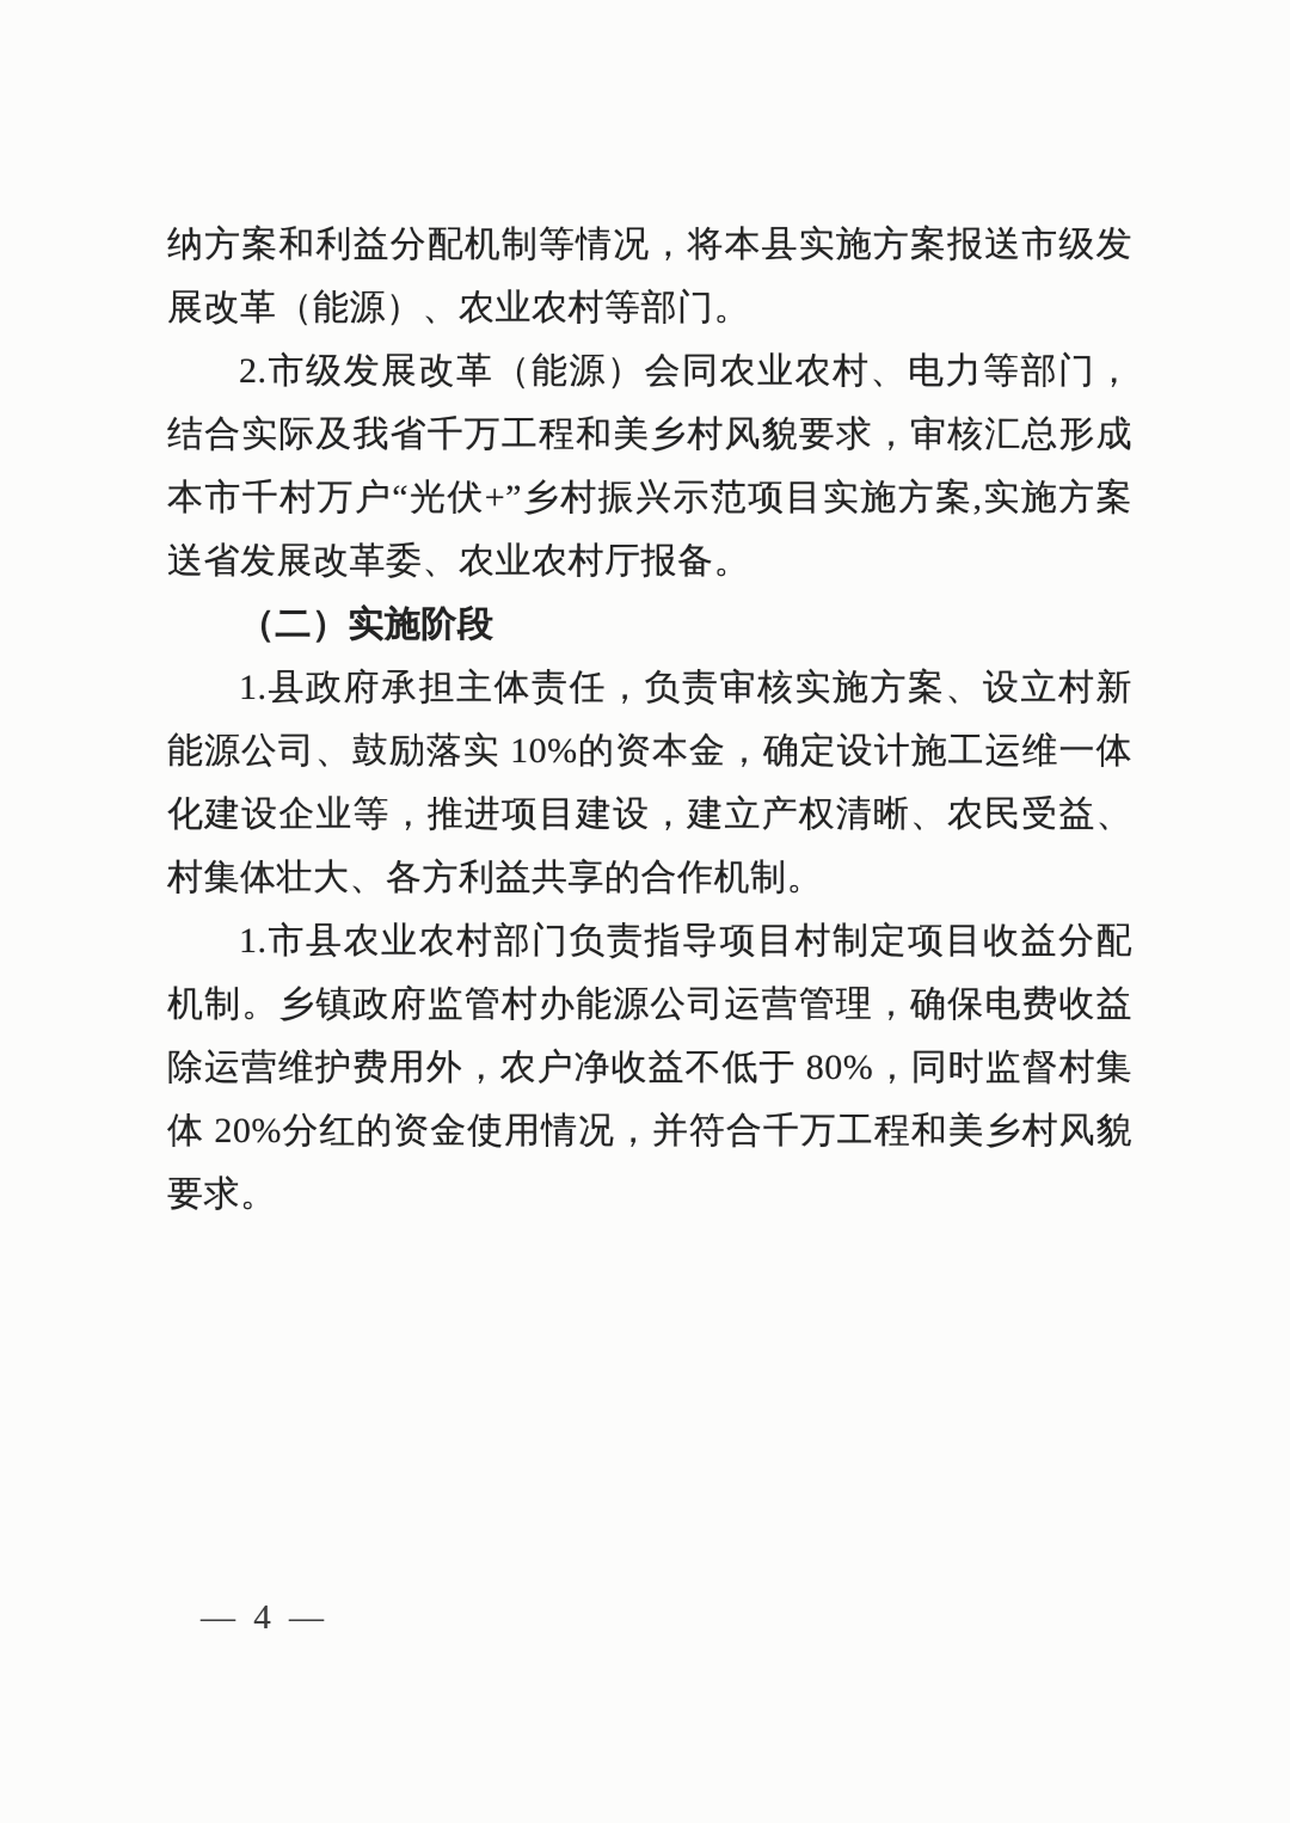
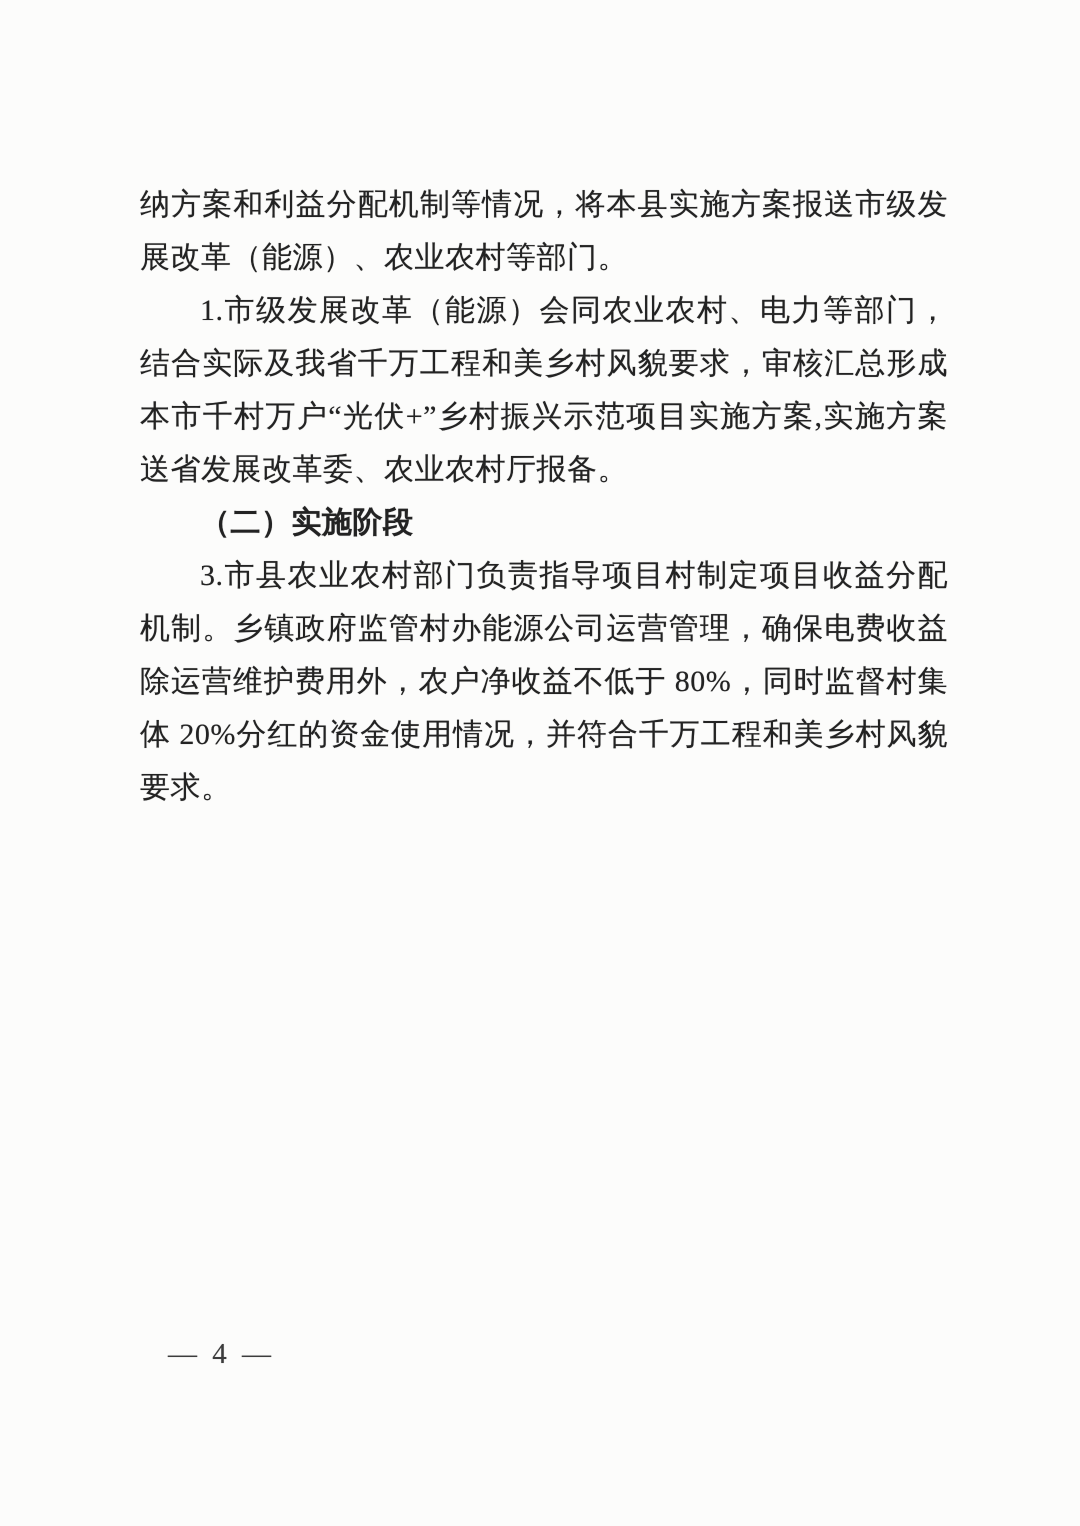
  纳方案和利益分配机制等情况，将本县实施方案报送市级发展改革（能源）、农业农村等部门。
- 2.市级发展改革（能源）会同农业农村、电力等部门，结合实际及我省千万工程和美乡村风貌要求，审核汇总形成本市千村万户“光伏+”乡村振兴示范项目实施方案,实施方案送省发展改革委、农业农村厅报备。
+ 1.市级发展改革（能源）会同农业农村、电力等部门，结合实际及我省千万工程和美乡村风貌要求，审核汇总形成本市千村万户“光伏+”乡村振兴示范项目实施方案,实施方案送省发展改革委、农业农村厅报备。
  （二）实施阶段
- 1.县政府承担主体责任，负责审核实施方案、设立村新能源公司、鼓励落实 10%的资本金，确定设计施工运维一体化建设企业等，推进项目建设，建立产权清晰、农民受益、村集体壮大、各方利益共享的合作机制。
- 1.市县农业农村部门负责指导项目村制定项目收益分配机制。乡镇政府监管村办能源公司运营管理，确保电费收益除运营维护费用外，农户净收益不低于 80%，同时监督村集体 20%分红的资金使用情况，并符合千万工程和美乡村风貌要求。
+ 3.市县农业农村部门负责指导项目村制定项目收益分配机制。乡镇政府监管村办能源公司运营管理，确保电费收益除运营维护费用外，农户净收益不低于 80%，同时监督村集体 20%分红的资金使用情况，并符合千万工程和美乡村风貌要求。
  — 4 —
